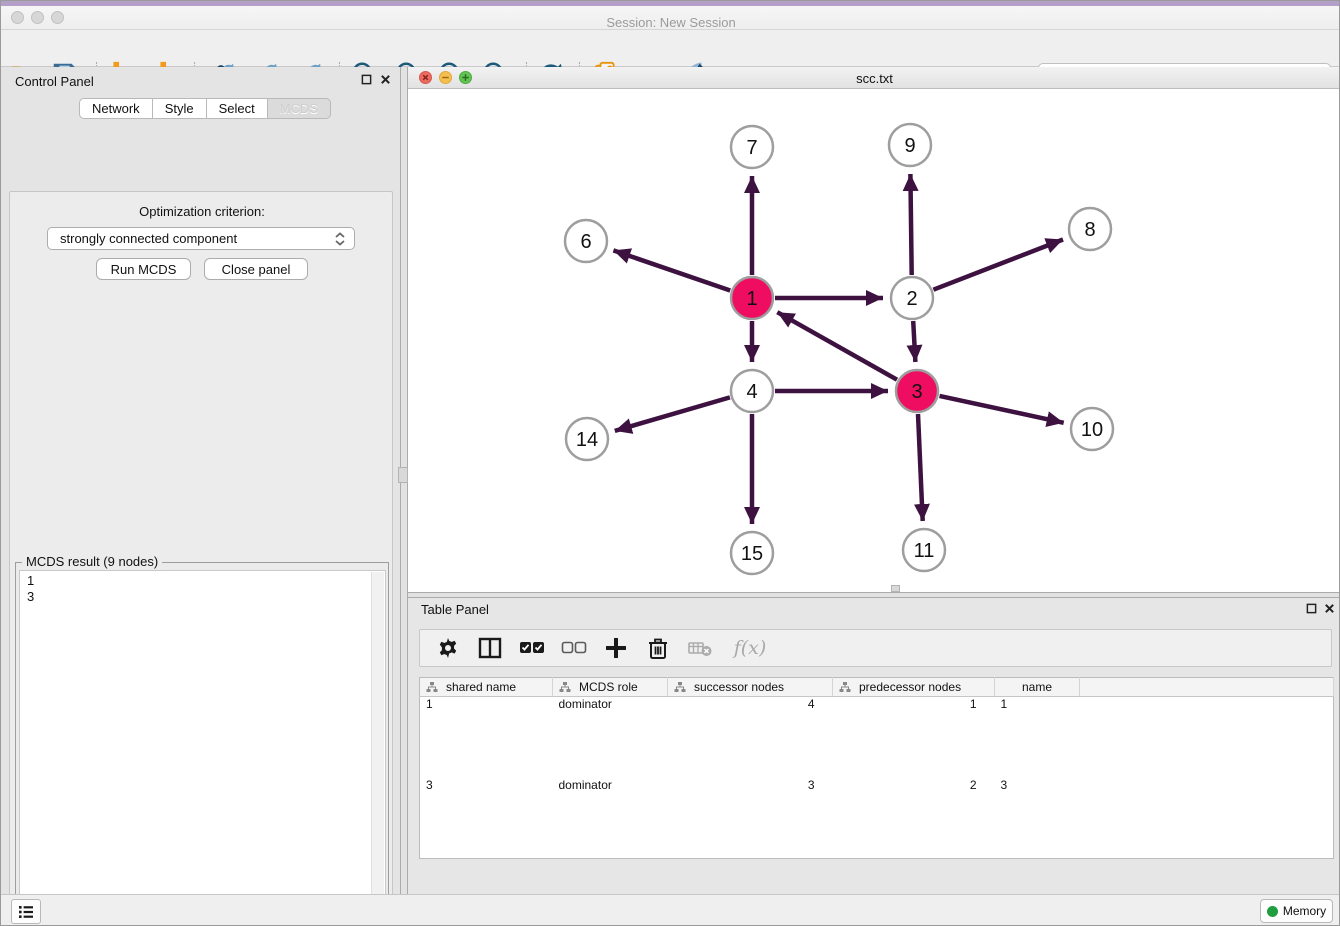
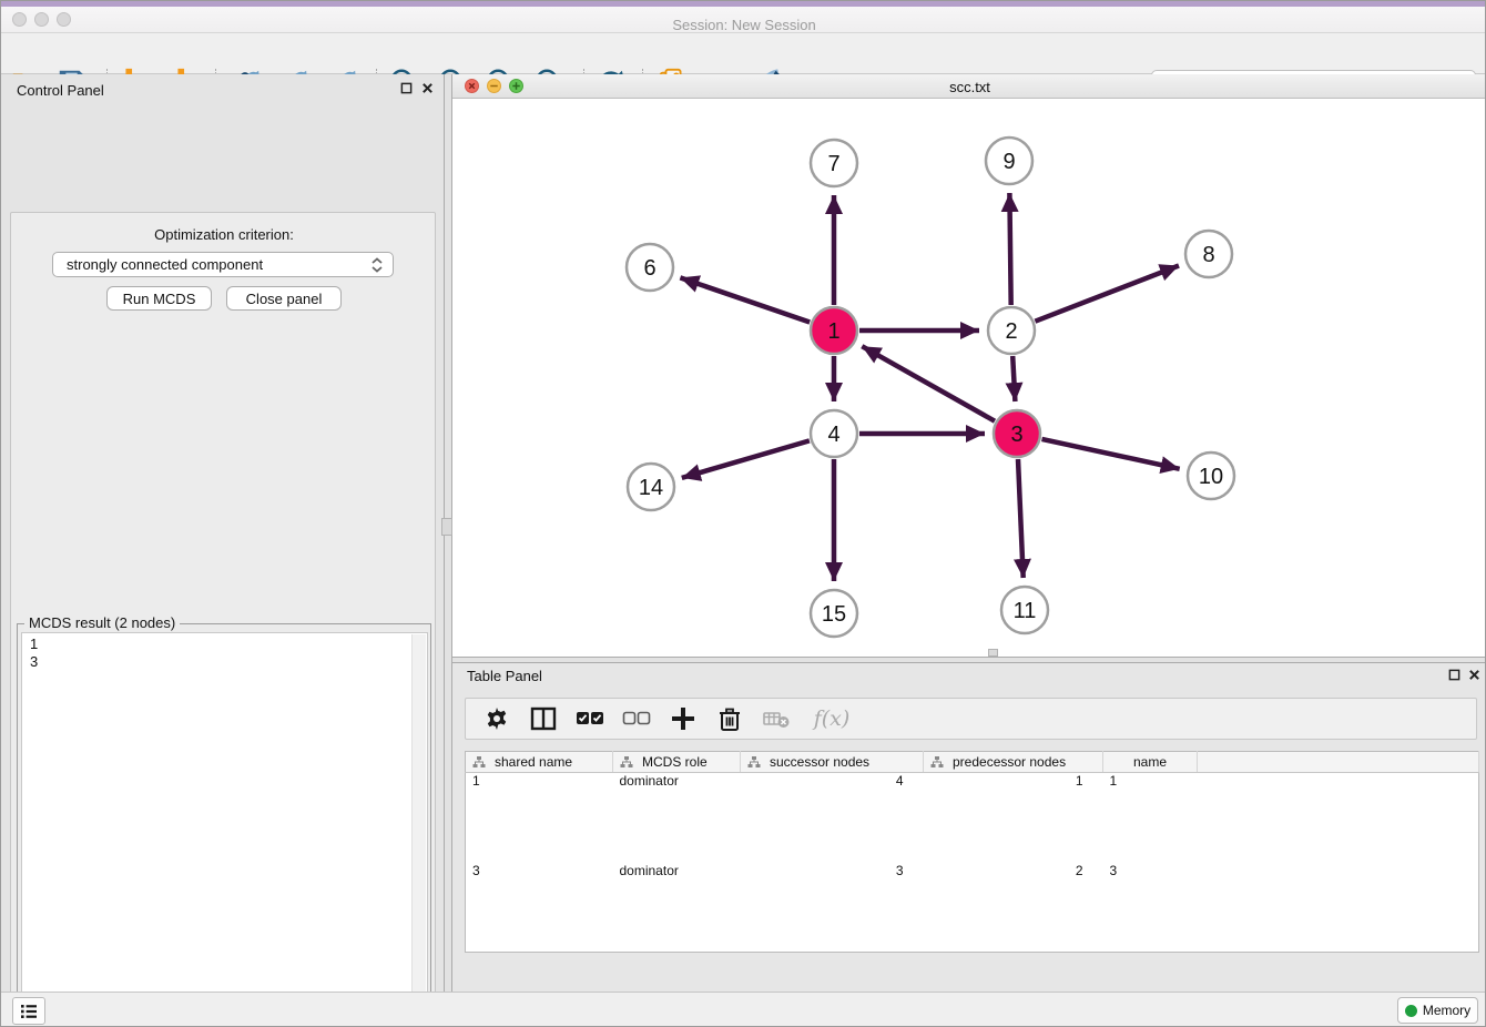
  Session: New Session
  Control Panel
- Network
- Style
- Select
- MCDS
  Optimization criterion:
  strongly connected component
  Run MCDS
  Close panel
- MCDS result (9 nodes)
+ MCDS result (2 nodes)
  1
  3
  scc.txt
  1
  2
  3
  4
  6
  7
  8
  9
  10
  11
  14
  15
  Table Panel
  f(x)
  shared name	MCDS role	successor nodes	predecessor nodes	name
  1	dominator	4	1	1
  3	dominator	3	2	3
  Memory
